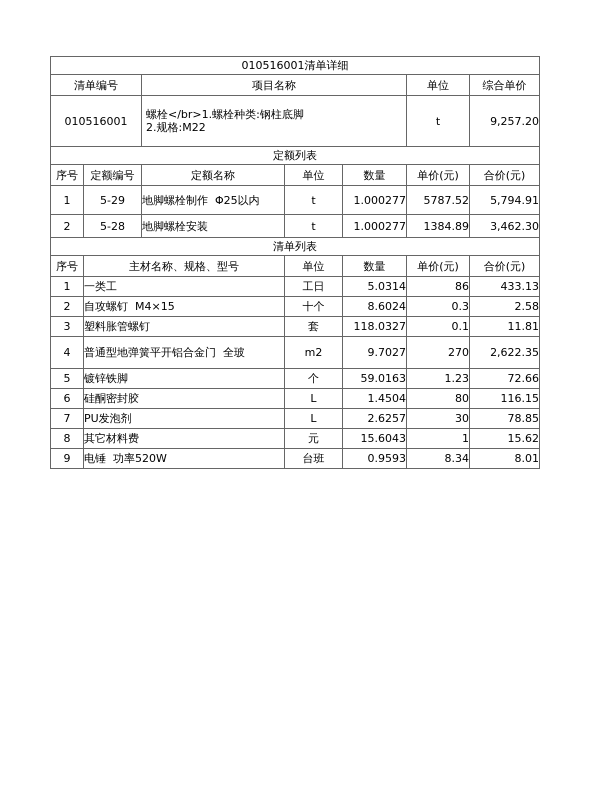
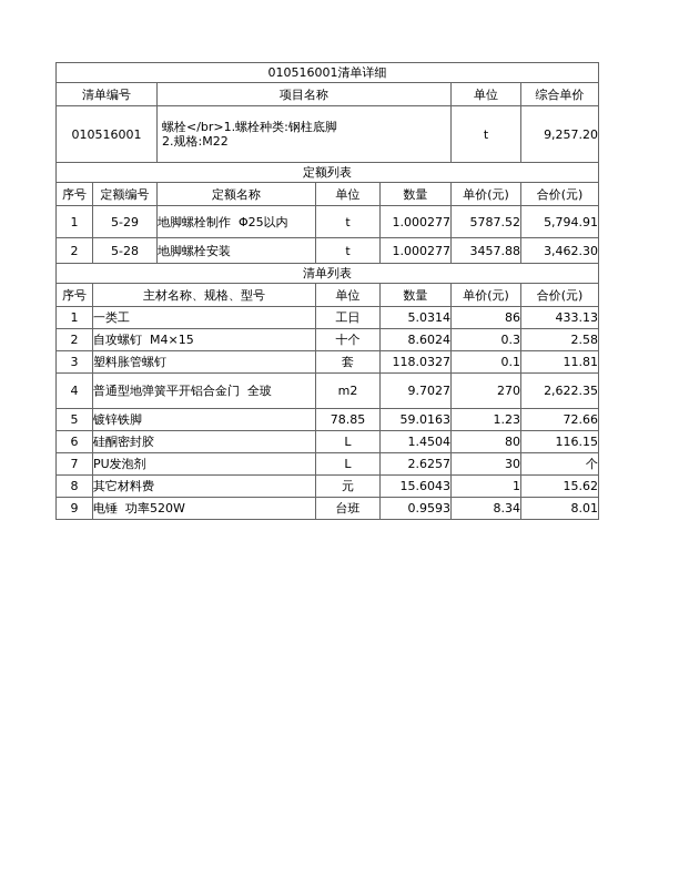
  010516001清单详细
  清单编号	项目名称	单位	综合单价
  010516001	螺栓</br>1.螺栓种类:钢柱底脚 2.规格:M22	t	9,257.20
  定额列表
  序号	定额编号	定额名称	单位	数量	单价(元)	合价(元)
  1	5-29	地脚螺栓制作 Φ25以内	t	1.000277	5787.52	5,794.91
- 2	5-28	地脚螺栓安装	t	1.000277	1384.89	3,462.30
+ 2	5-28	地脚螺栓安装	t	1.000277	3457.88	3,462.30
  清单列表
  序号	主材名称、规格、型号	单位	数量	单价(元)	合价(元)
  1	一类工	工日	5.0314	86	433.13
  2	自攻螺钉 M4×15	十个	8.6024	0.3	2.58
  3	塑料胀管螺钉	套	118.0327	0.1	11.81
  4	普通型地弹簧平开铝合金门 全玻	m2	9.7027	270	2,622.35
- 5	镀锌铁脚	个	59.0163	1.23	72.66
+ 5	镀锌铁脚	78.85	59.0163	1.23	72.66
  6	硅酮密封胶	L	1.4504	80	116.15
- 7	PU发泡剂	L	2.6257	30	78.85
+ 7	PU发泡剂	L	2.6257	30	个
  8	其它材料费	元	15.6043	1	15.62
  9	电锤 功率520W	台班	0.9593	8.34	8.01
